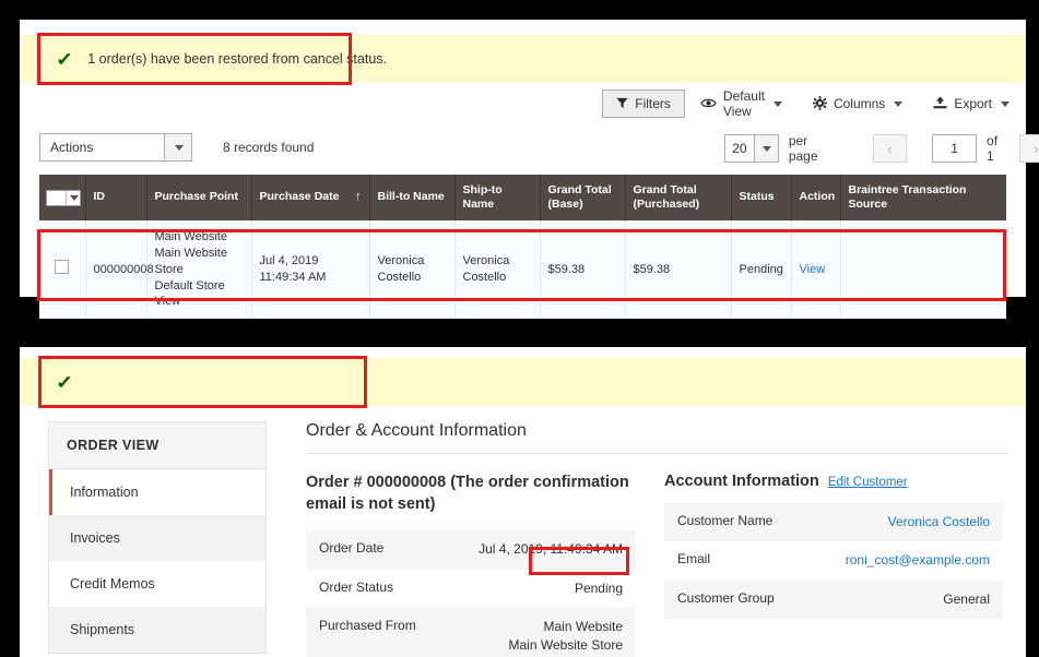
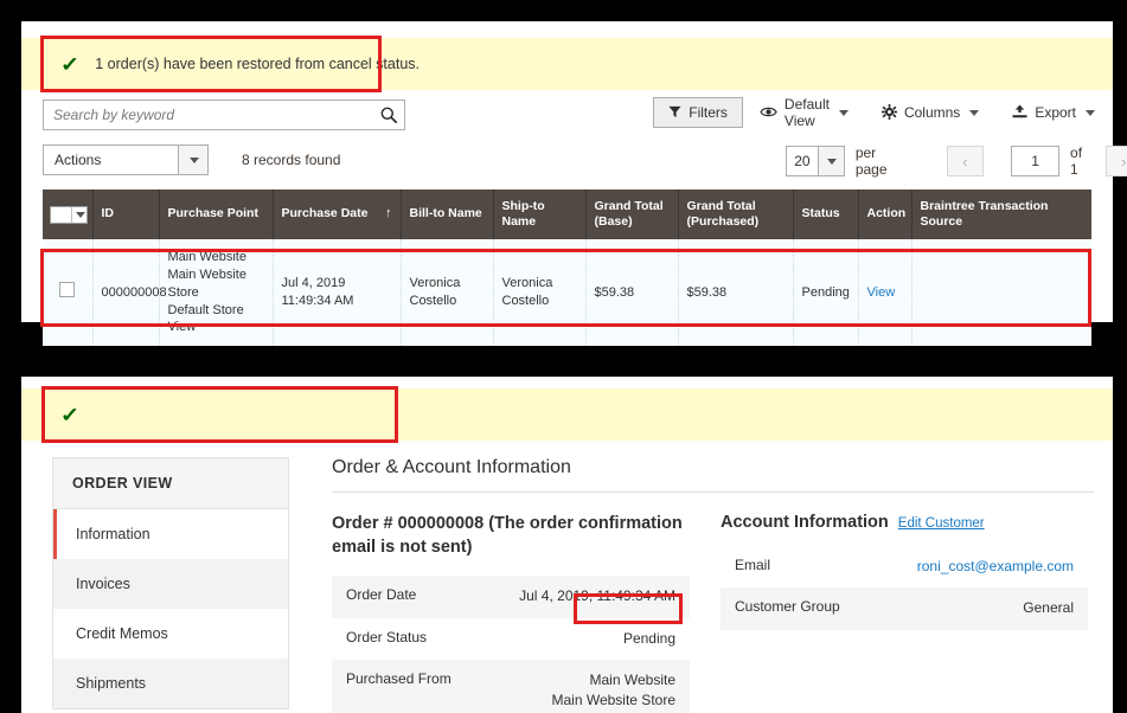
  ✓
  1 order(s) have been restored from cancel status.
+ Search by keyword
  Filters
  Default View
  Columns
  Export
  Actions
  8 records found
  20
  per page
  ‹
  1
  of 1
  ›
  	ID	Purchase Point	↑ Purchase Date	Bill-to Name	Ship-to Name	Grand Total (Base)	Grand Total (Purchased)	Status	Action	Braintree Transaction Source
  	000000008	Main Website Main Website Store Default Store View	Jul 4, 2019 11:49:34 AM	Veronica Costello	Veronica Costello	$59.38	$59.38	Pending	View
  ✓
  ORDER VIEW
  Information
  Invoices
  Credit Memos
  Shipments
  Order & Account Information
  Order # 000000008 (The order confirmation email is not sent)
  Order Date	Jul 4, 2019, 11:49:34 AM
  Order Status	Pending
  Purchased From	Main Website Main Website Store
  Account Information
  Edit Customer
- Customer Name	Veronica Costello
  Email	roni_cost@example.com
  Customer Group	General
